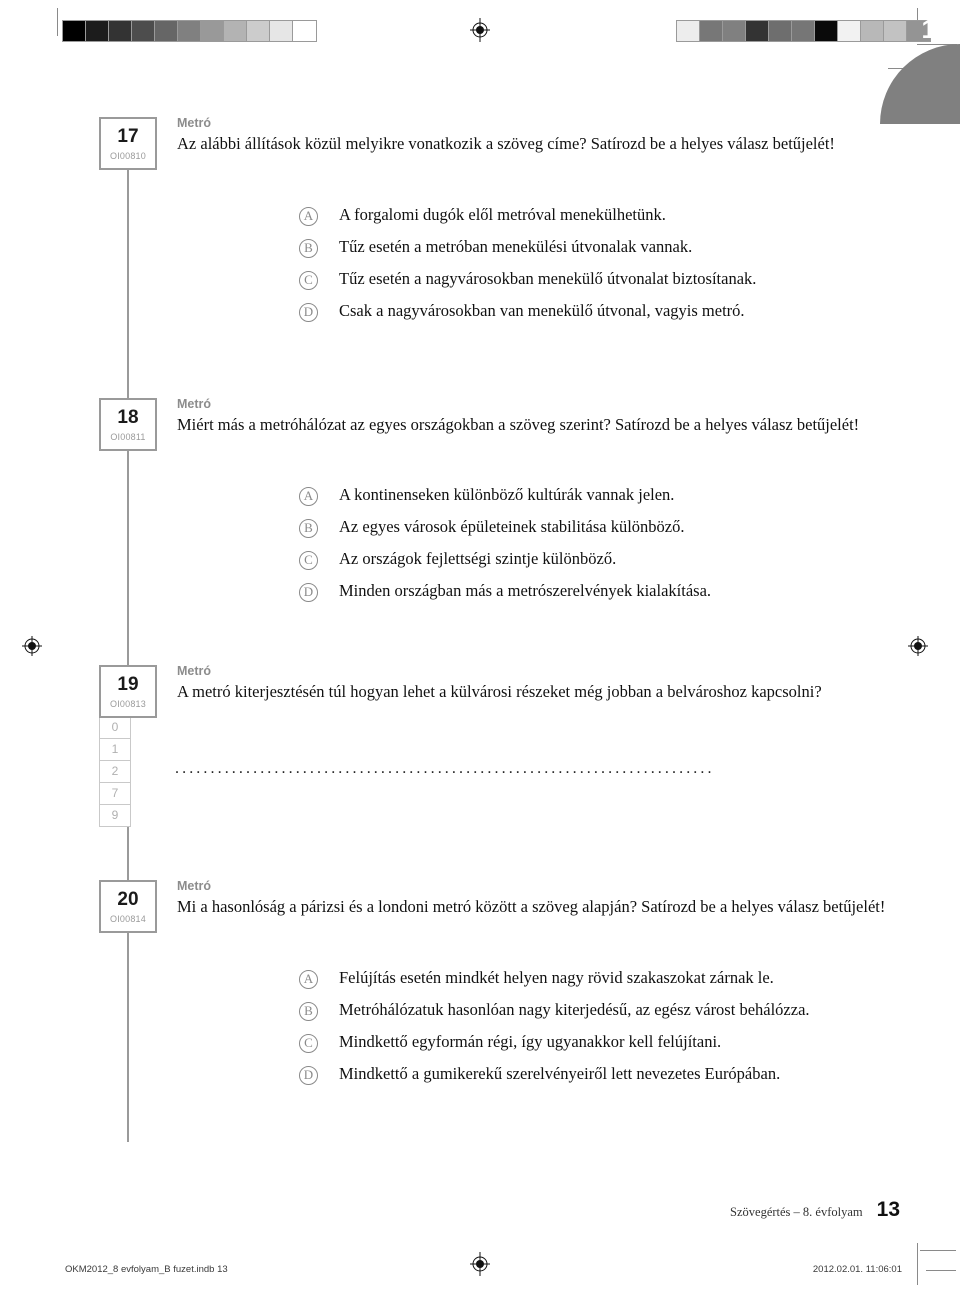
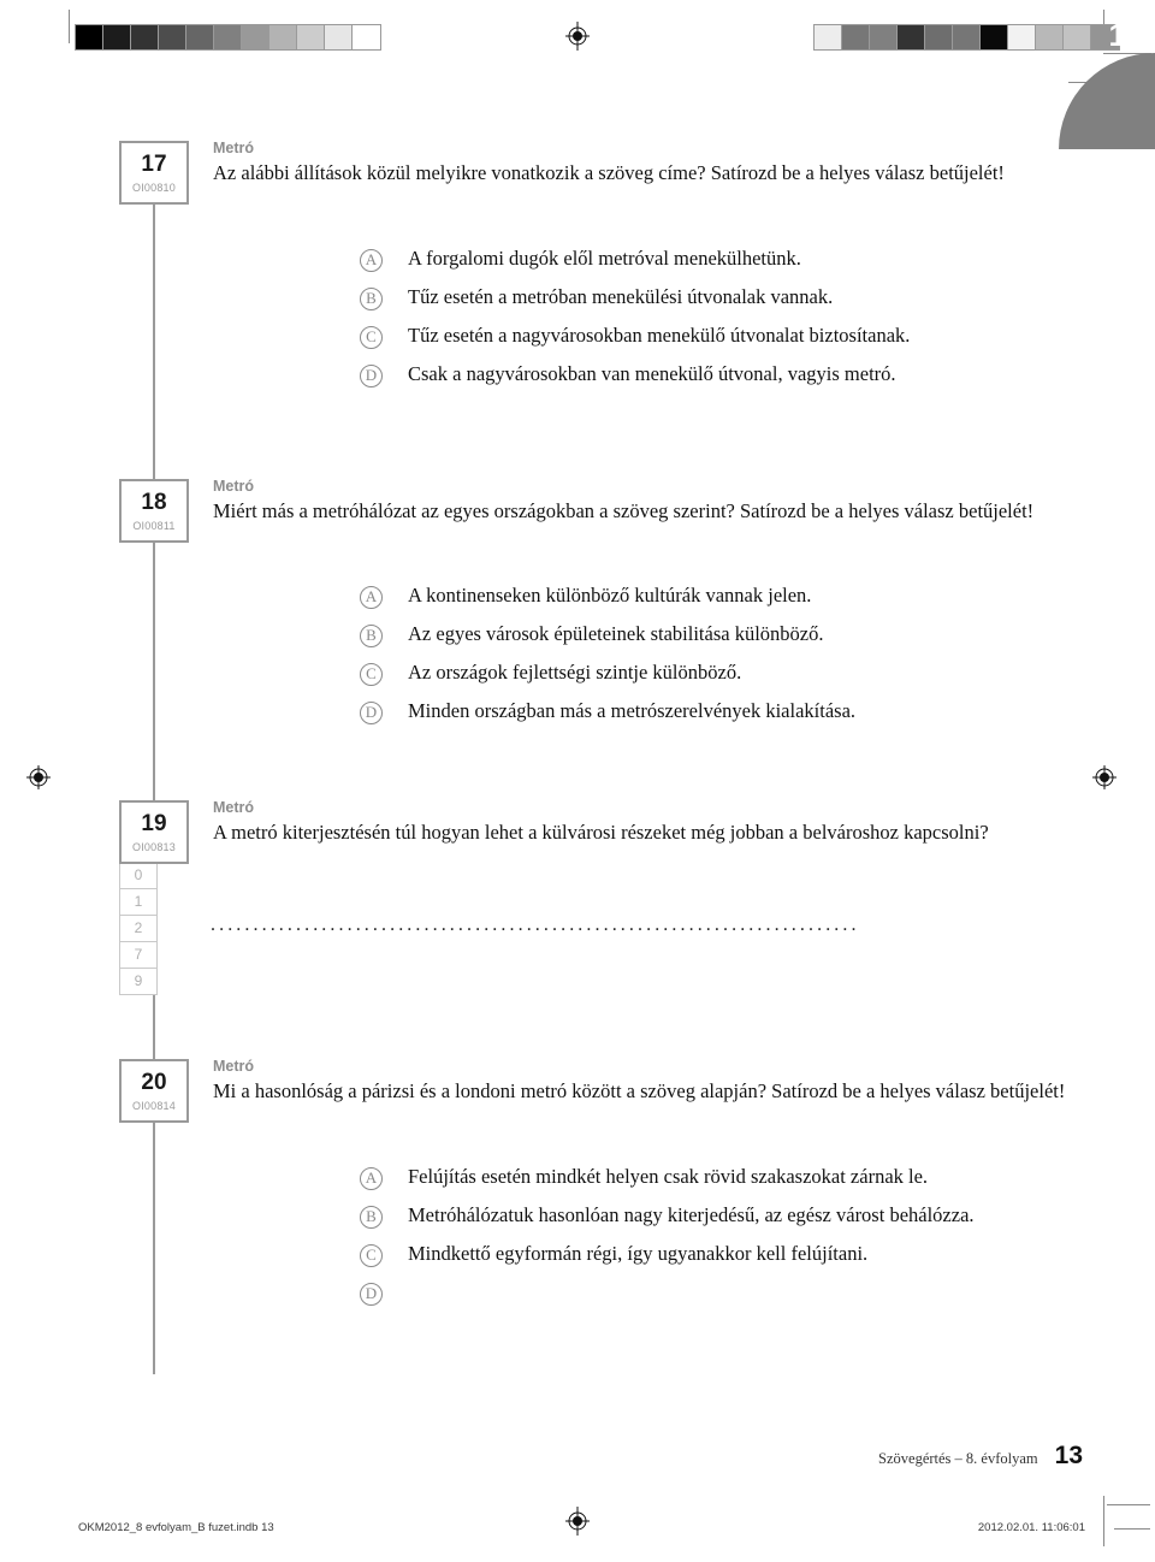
  1
  17
  OI00810
  Metró
  Az alábbi állítások közül melyikre vonatkozik a szöveg címe? Satírozd be a helyes válasz betűjelét!
  A
  A forgalomi dugók elől metróval menekülhetünk.
  B
  Tűz esetén a metróban menekülési útvonalak vannak.
  C
  Tűz esetén a nagyvárosokban menekülő útvonalat biztosítanak.
  D
  Csak a nagyvárosokban van menekülő útvonal, vagyis metró.
  18
  OI00811
  Metró
  Miért más a metróhálózat az egyes országokban a szöveg szerint? Satírozd be a helyes válasz betűjelét!
  A
  A kontinenseken különböző kultúrák vannak jelen.
  B
  Az egyes városok épületeinek stabilitása különböző.
  C
  Az országok fejlettségi szintje különböző.
  D
  Minden országban más a metrószerelvények kialakítása.
  19
  OI00813
  0
  1
  2
  7
  9
  Metró
  A metró kiterjesztésén túl hogyan lehet a külvárosi részeket még jobban a belvároshoz kapcsolni?
  ............................................................................
  20
  OI00814
  Metró
  Mi a hasonlóság a párizsi és a londoni metró között a szöveg alapján? Satírozd be a helyes válasz betűjelét!
  A
- Felújítás esetén mindkét helyen nagy rövid szakaszokat zárnak le.
+ Felújítás esetén mindkét helyen csak rövid szakaszokat zárnak le.
  B
  Metróhálózatuk hasonlóan nagy kiterjedésű, az egész várost behálózza.
  C
  Mindkettő egyformán régi, így ugyanakkor kell felújítani.
  D
- Mindkettő a gumikerekű szerelvényeiről lett nevezetes Európában.
  Szövegértés – 8. évfolyam
  13
  OKM2012_8 evfolyam_B fuzet.indb 13
  2012.02.01. 11:06:01
